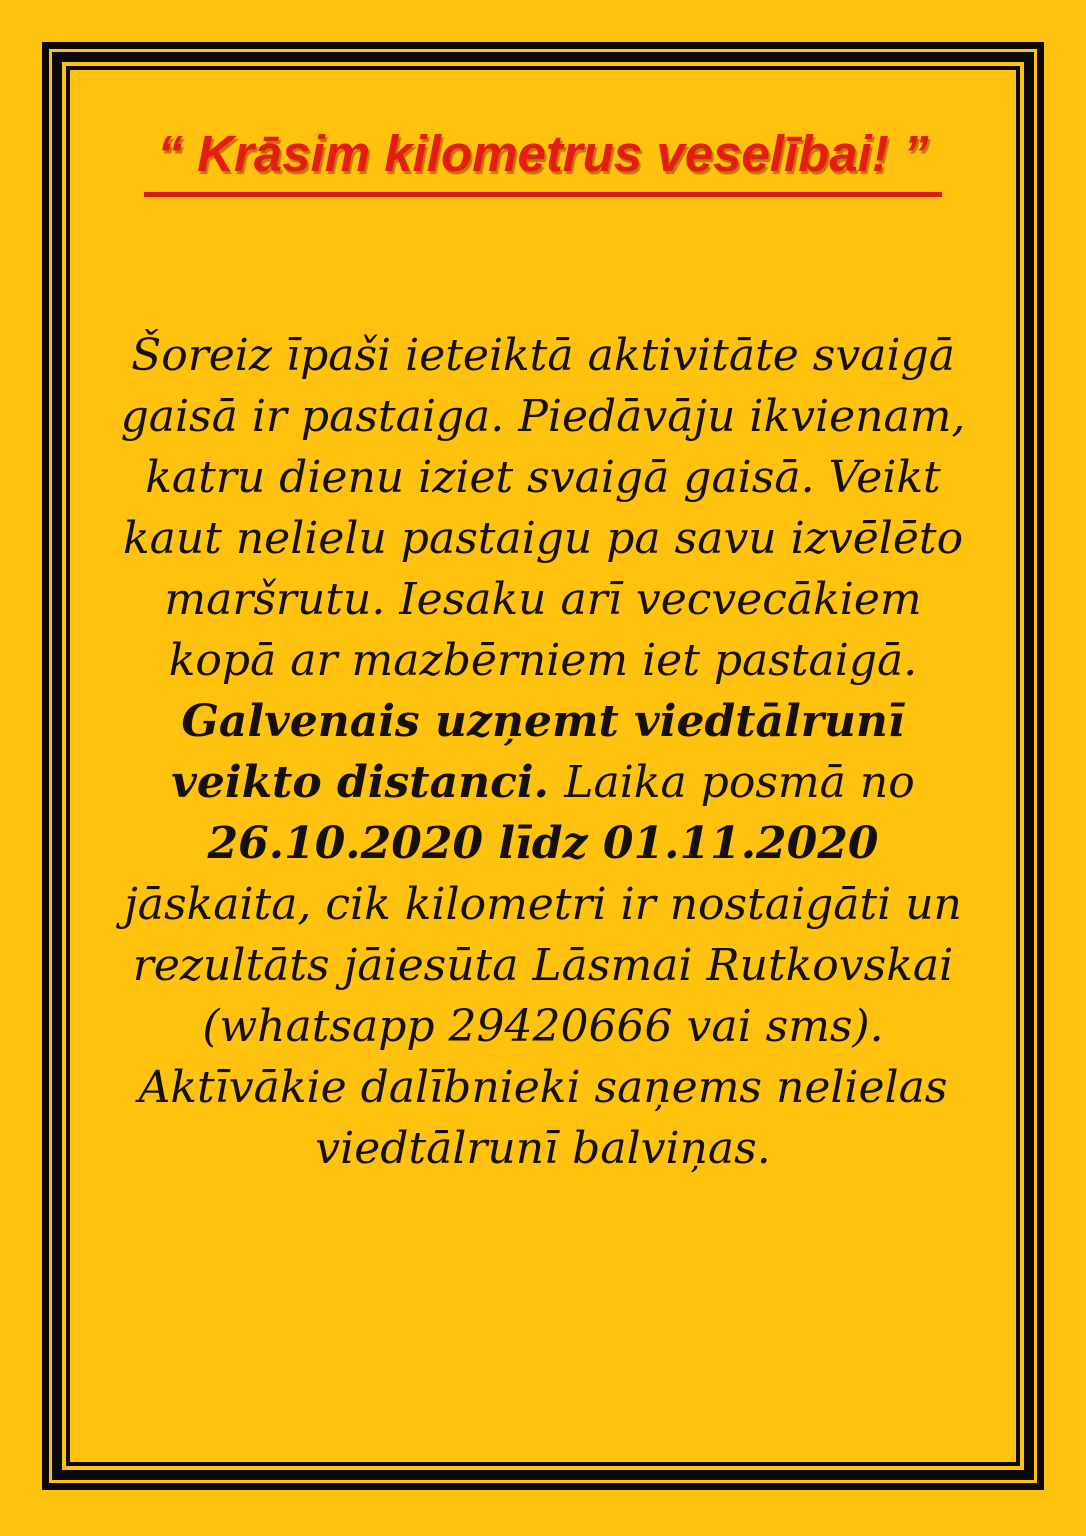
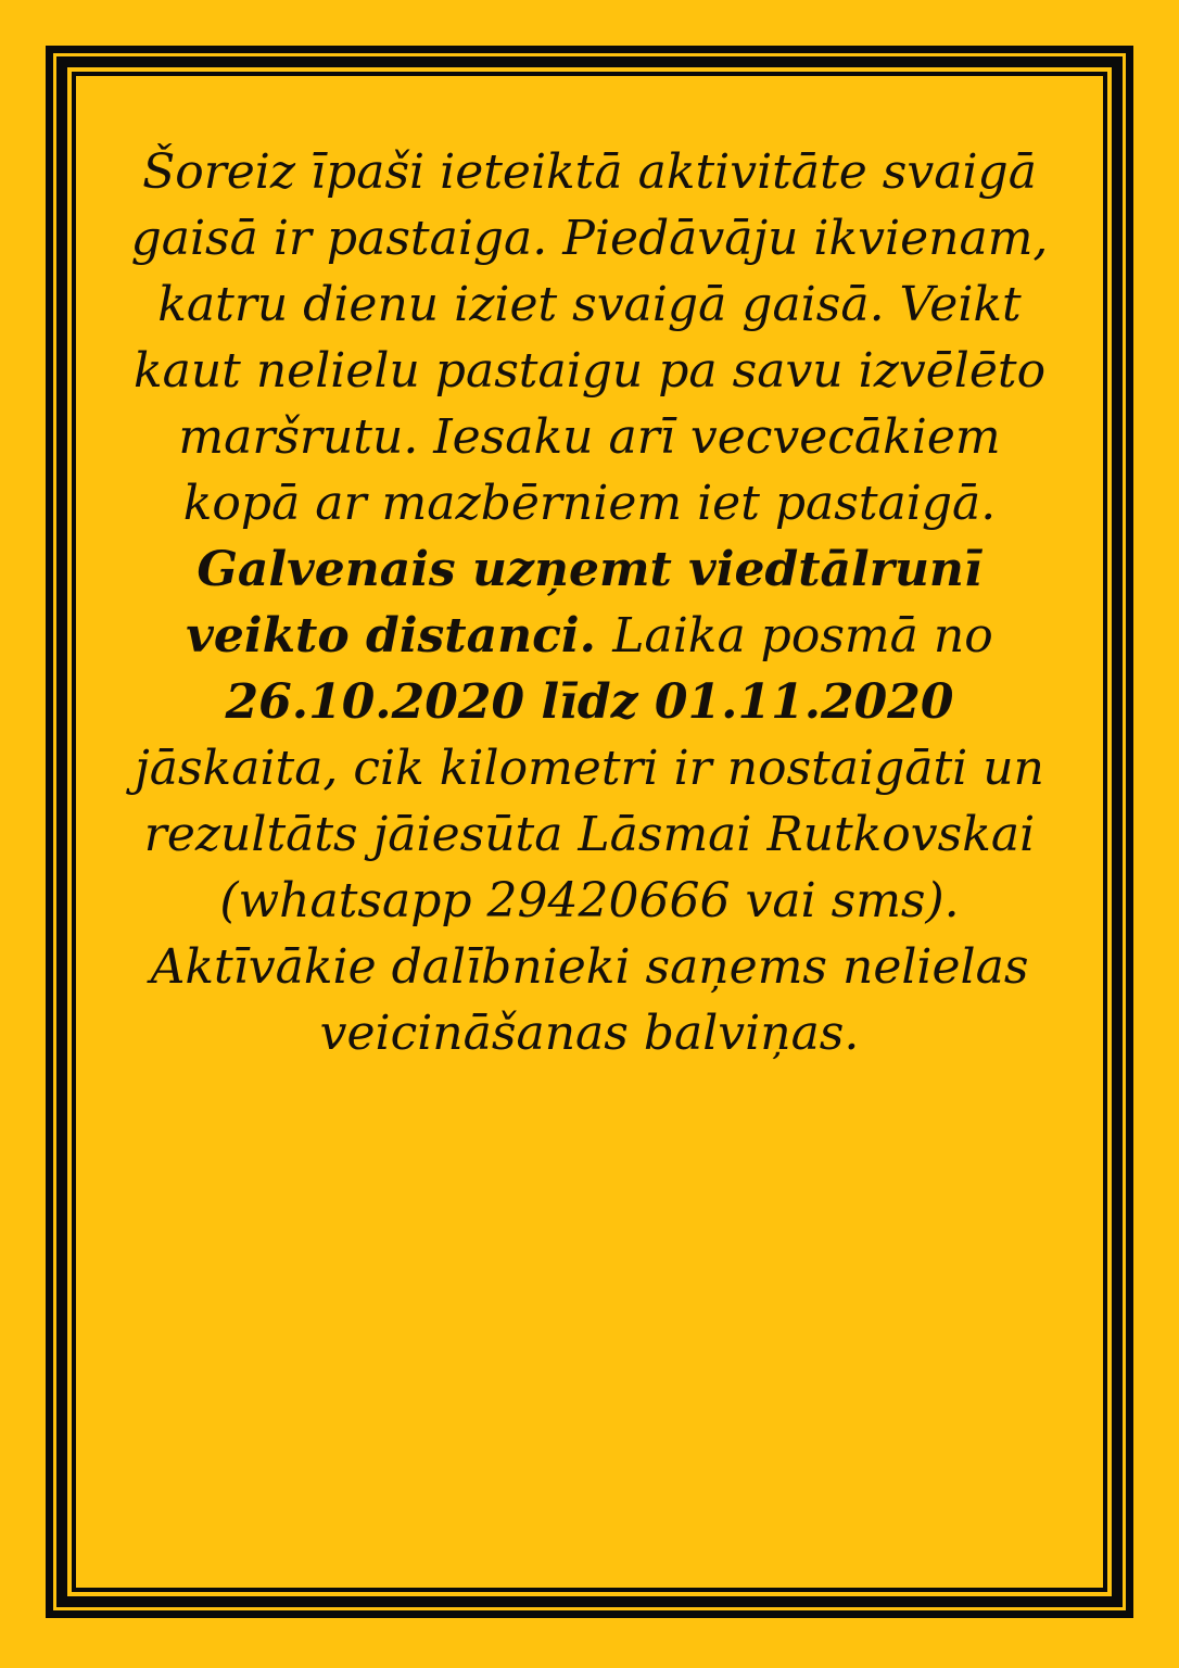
- “ Krāsim kilometrus veselībai! ”
- Šoreiz īpaši ieteiktā aktivitāte svaigā gaisā ir pastaiga. Piedāvāju ikvienam, katru dienu iziet svaigā gaisā. Veikt kaut nelielu pastaigu pa savu izvēlēto maršrutu. Iesaku arī vecvecākiem kopā ar mazbērniem iet pastaigā. Galvenais uzņemt viedtālrunī veikto distanci. Laika posmā no 26.10.2020 līdz 01.11.2020 jāskaita, cik kilometri ir nostaigāti un rezultāts jāiesūta Lāsmai Rutkovskai (whatsapp 29420666 vai sms). Aktīvākie dalībnieki saņems nelielas viedtālrunī balviņas.
+ Šoreiz īpaši ieteiktā aktivitāte svaigā gaisā ir pastaiga. Piedāvāju ikvienam, katru dienu iziet svaigā gaisā. Veikt kaut nelielu pastaigu pa savu izvēlēto maršrutu. Iesaku arī vecvecākiem kopā ar mazbērniem iet pastaigā. Galvenais uzņemt viedtālrunī veikto distanci. Laika posmā no 26.10.2020 līdz 01.11.2020 jāskaita, cik kilometri ir nostaigāti un rezultāts jāiesūta Lāsmai Rutkovskai (whatsapp 29420666 vai sms). Aktīvākie dalībnieki saņems nelielas veicināšanas balviņas.
